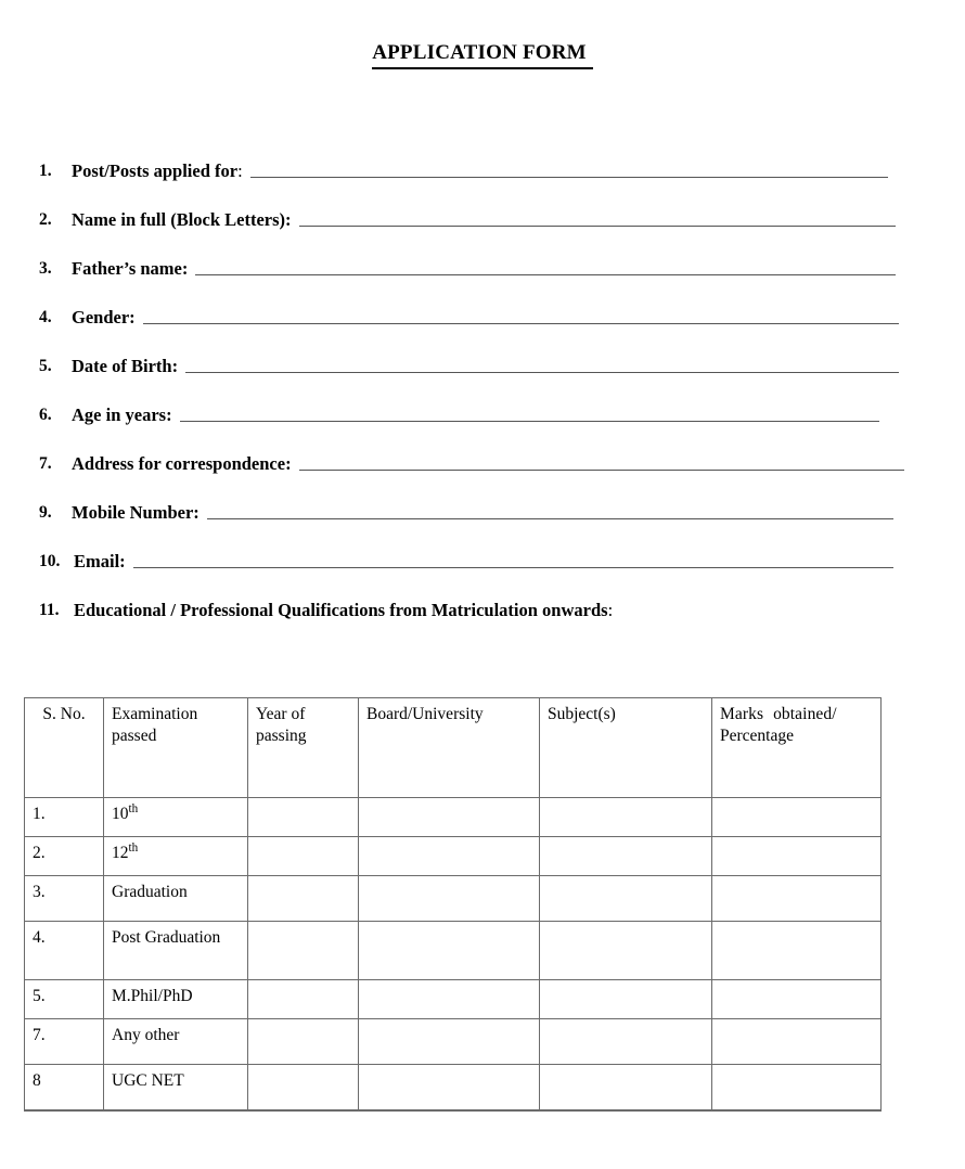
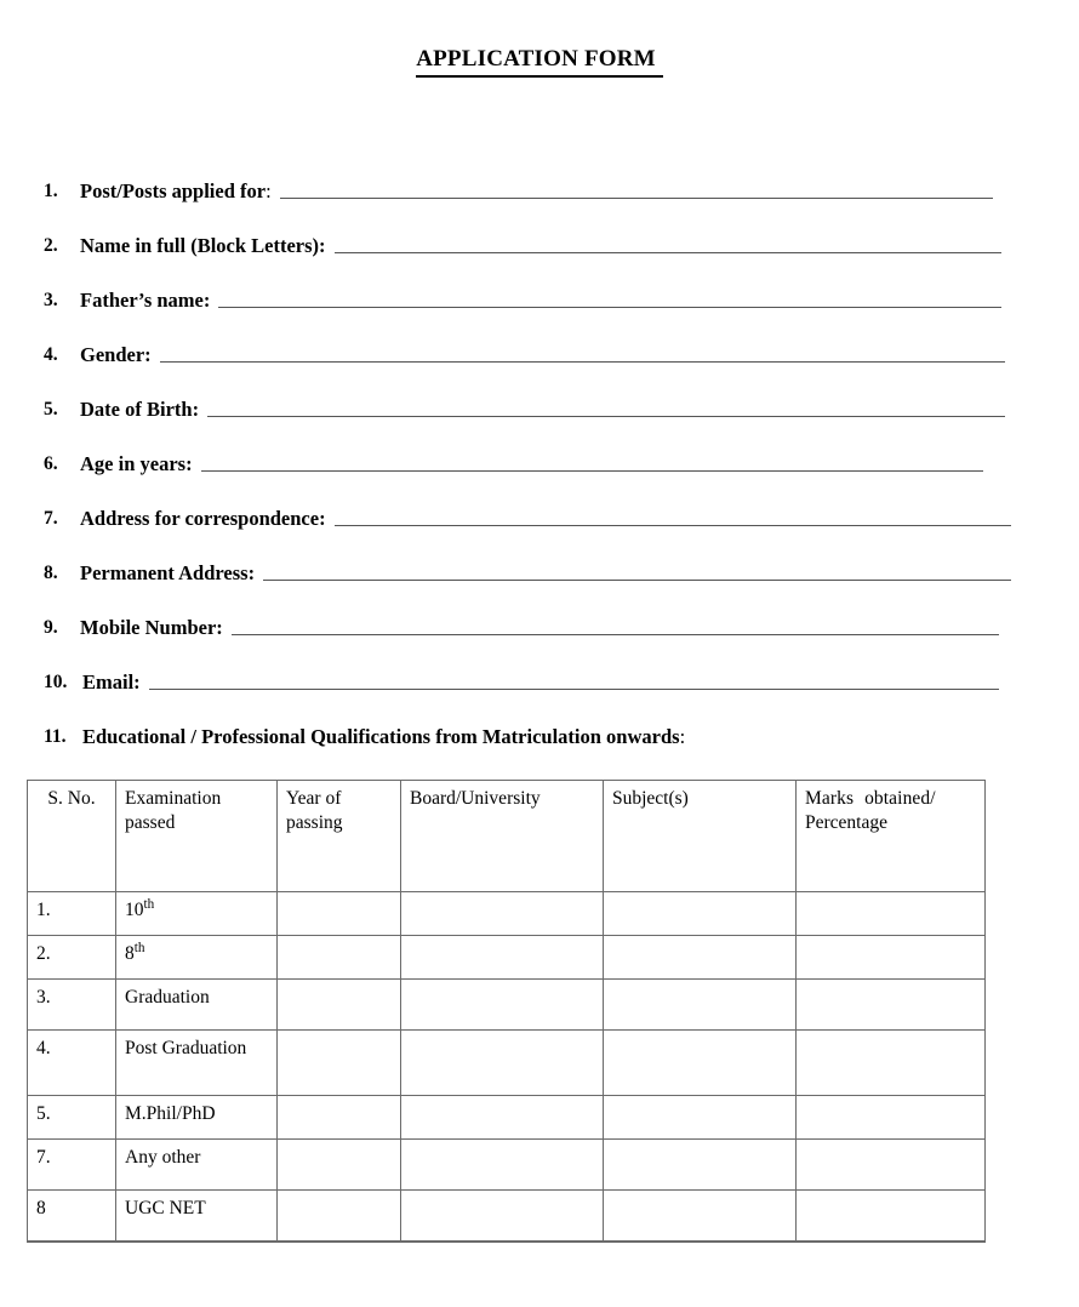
  APPLICATION FORM
  1.
  Post/Posts applied for:
  2.
  Name in full (Block Letters):
  3.
  Father’s name:
  4.
  Gender:
  5.
  Date of Birth:
  6.
  Age in years:
  7.
  Address for correspondence:
+ 8.
+ Permanent Address:
  9.
  Mobile Number:
  10.
  Email:
  11.
  Educational / Professional Qualifications from Matriculation onwards:
  S. No.	Examination passed	Year of passing	Board/University	Subject(s)	Marks obtained/ Percentage
  1.	10th
- 2.	12th
+ 2.	8th
  3.	Graduation
  4.	Post Graduation
  5.	M.Phil/PhD
  7.	Any other
  8	UGC NET
